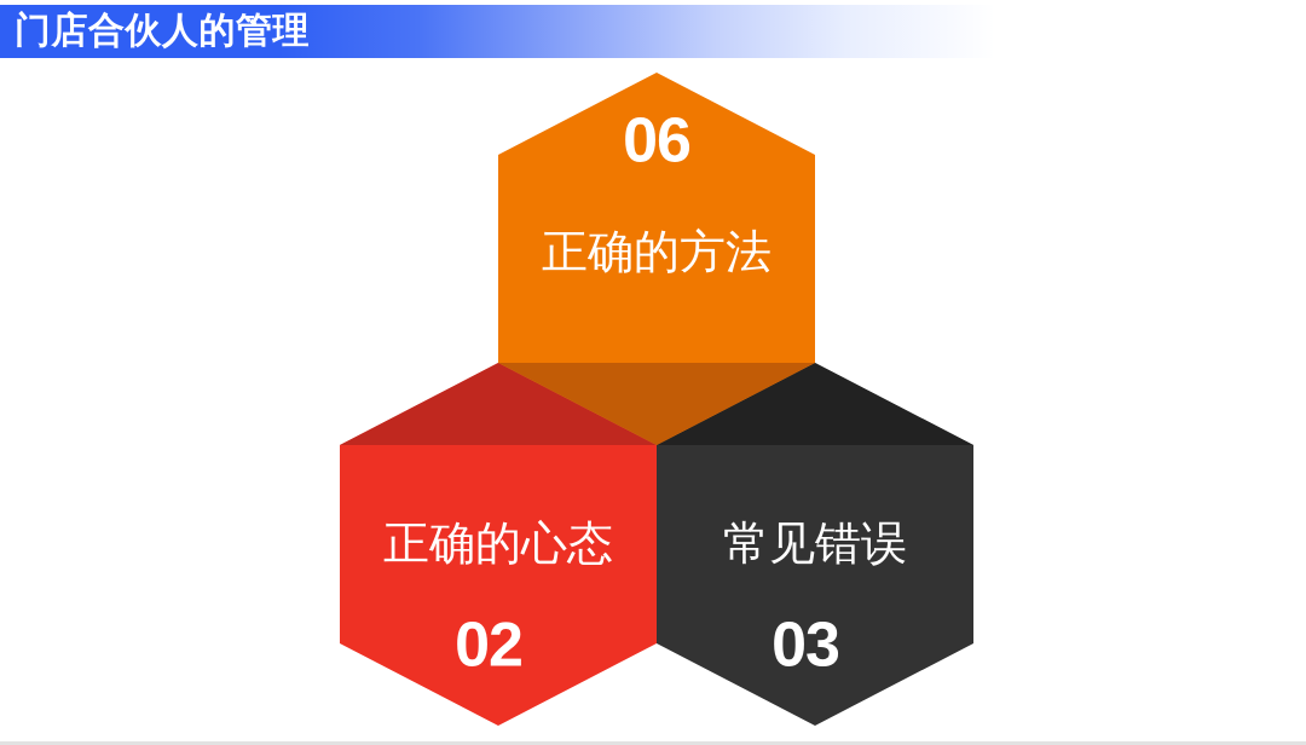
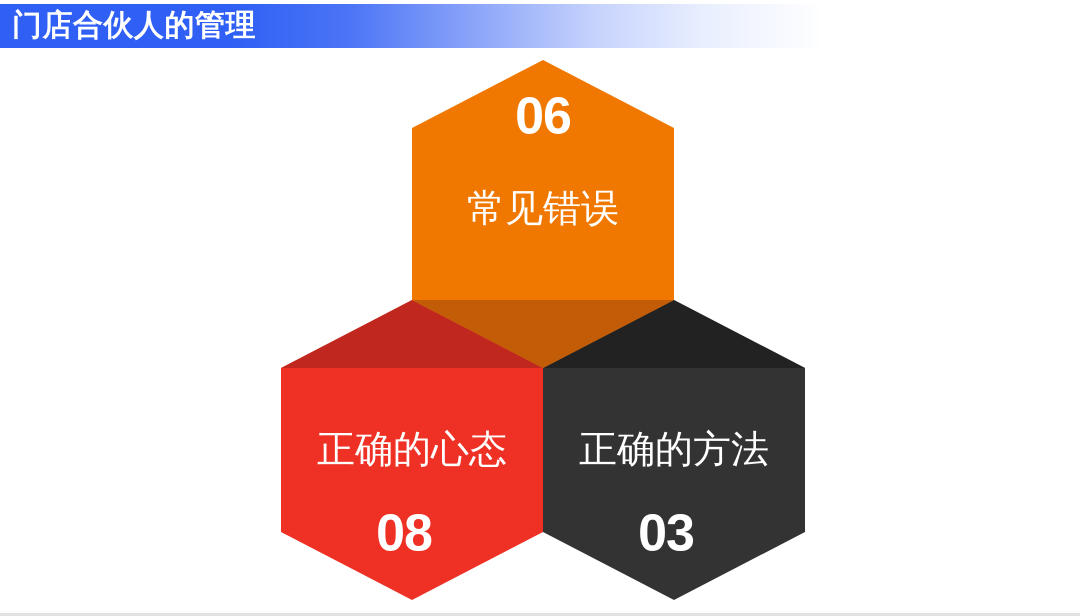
  门店合伙人的管理
  06
- 正确的方法
+ 常见错误
  正确的心态
- 02
+ 08
- 常见错误
+ 正确的方法
  03
